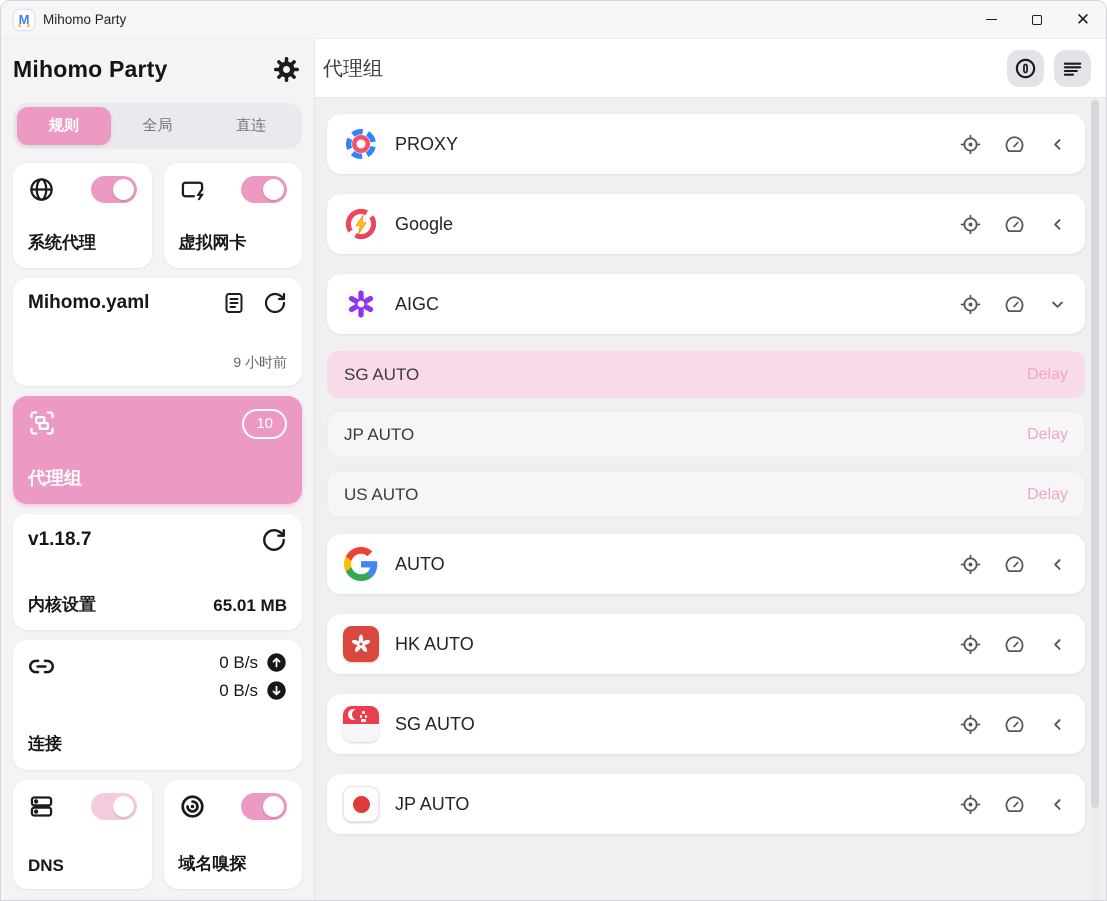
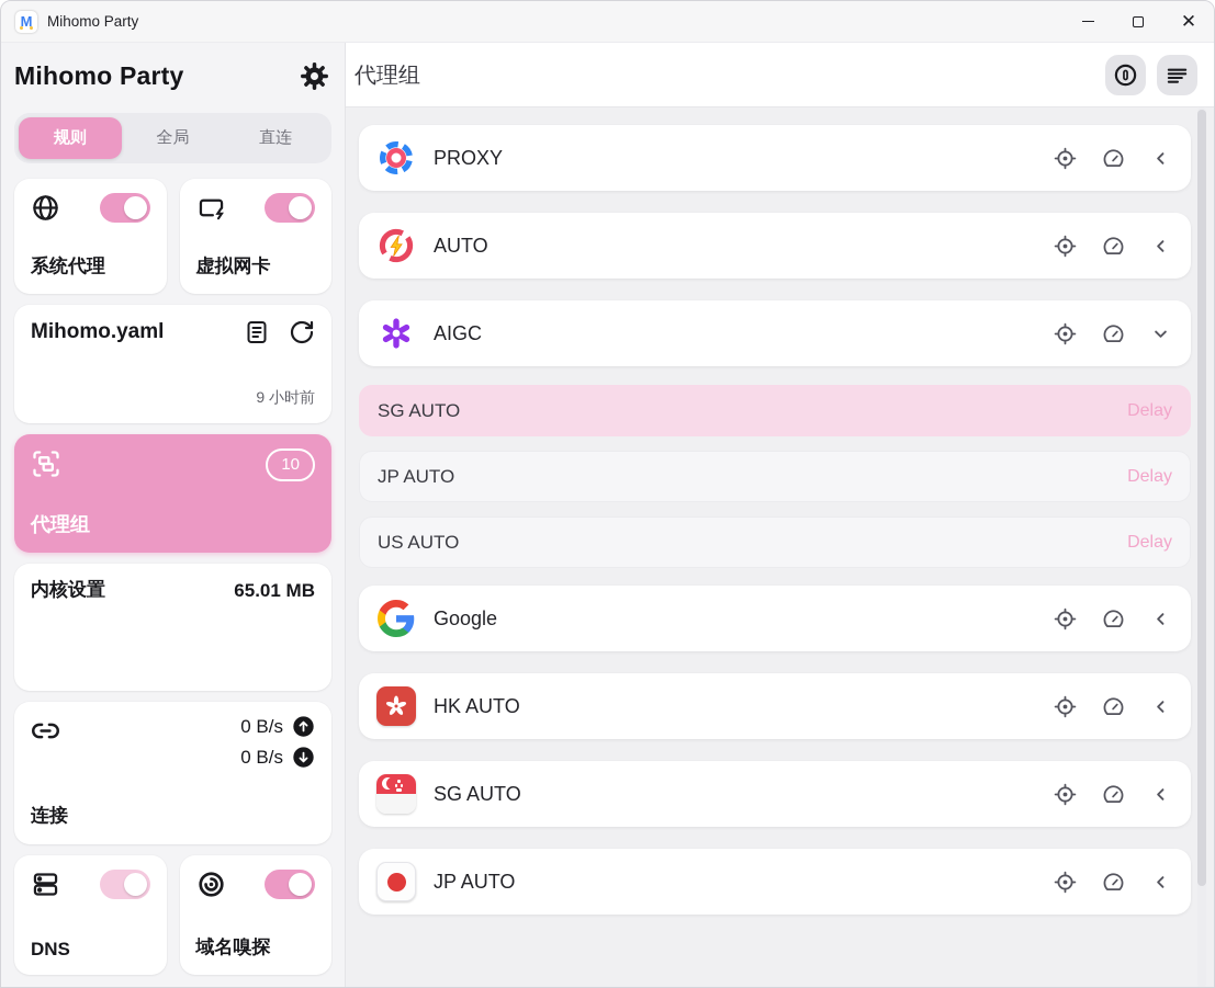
  M
  Mihomo Party
  ✕
  Mihomo Party
  规则
  全局
  直连
  系统代理
  虚拟网卡
  Mihomo.yaml
  9 小时前
  10
  代理组
- v1.18.7
  内核设置
  65.01 MB
  0 B/s
  0 B/s
  连接
  DNS
  域名嗅探
  代理组
  PROXY
- Google
+ AUTO
  AIGC
  SG AUTO
  Delay
  JP AUTO
  Delay
  US AUTO
  Delay
- AUTO
+ Google
  HK AUTO
  SG AUTO
  JP AUTO
